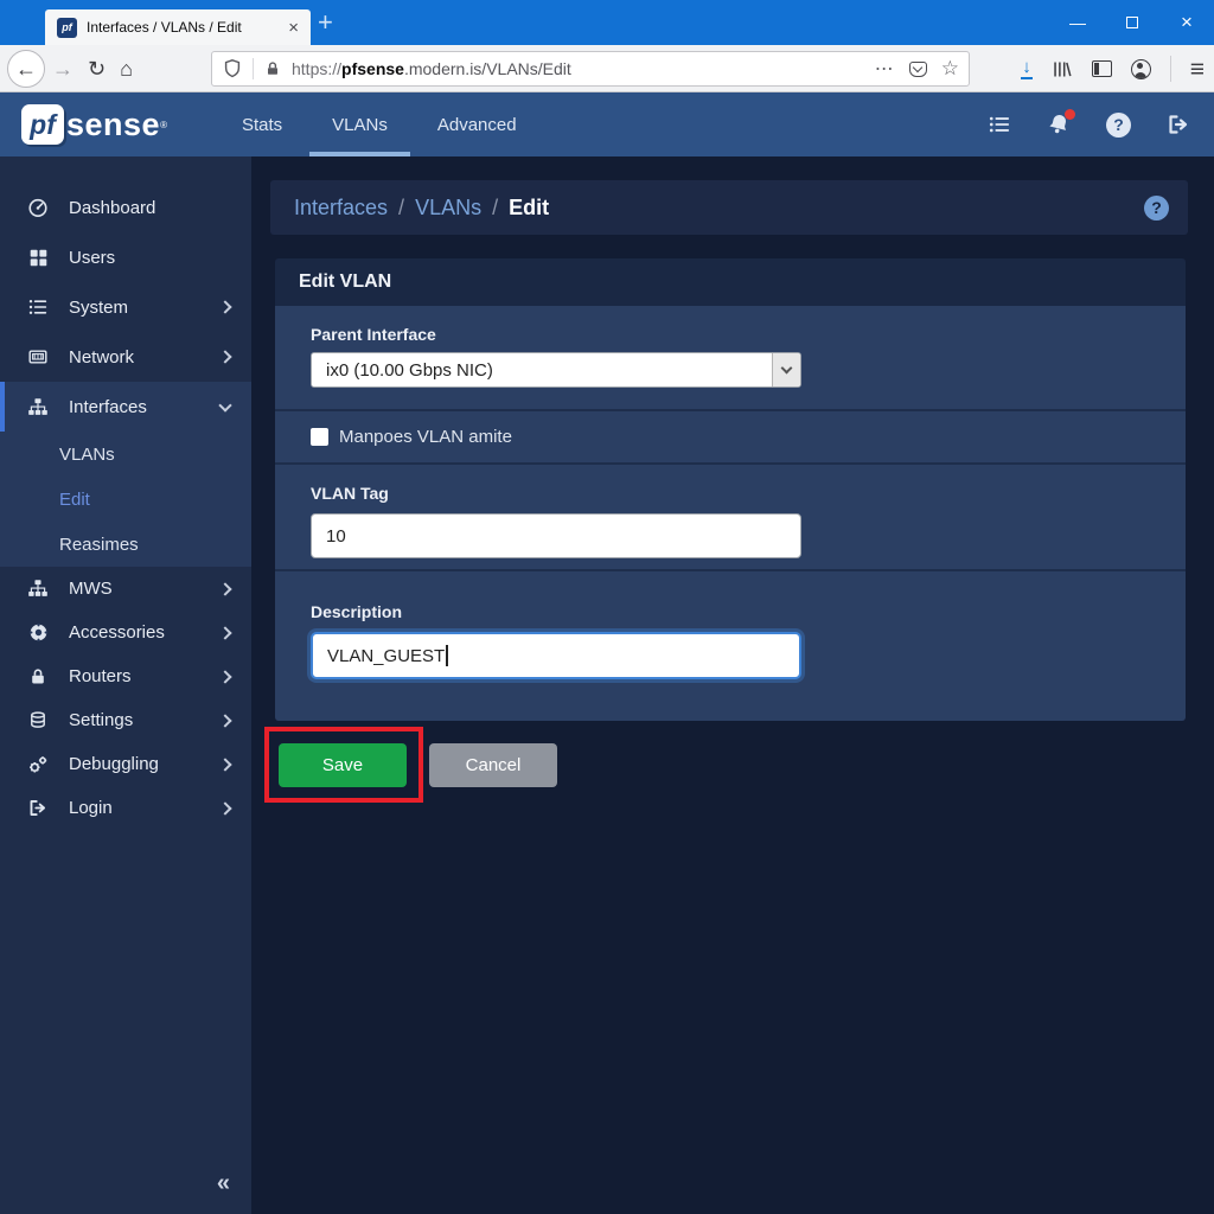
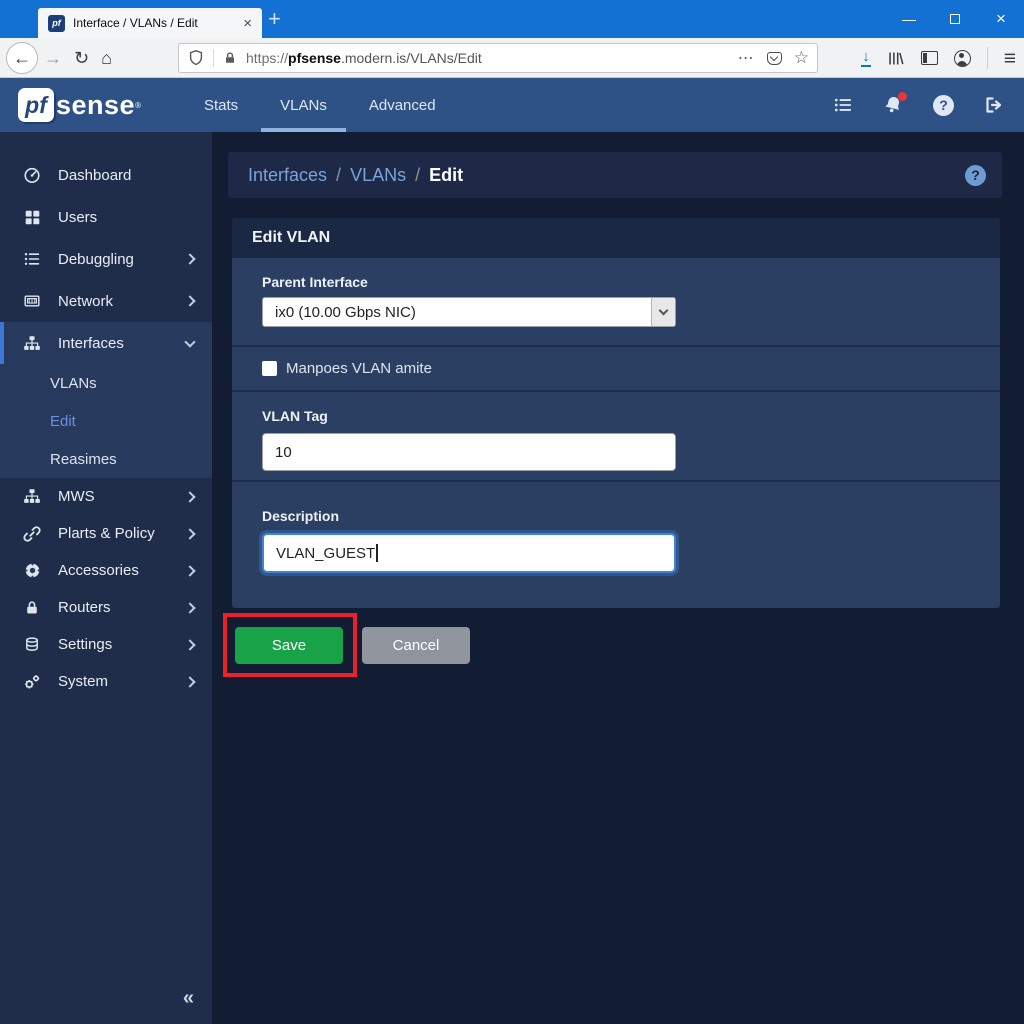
  pf
- Interfaces / VLANs / Edit
+ Interface / VLANs / Edit
  ×
  +
  —
  ×
  ←
  →
  ↻
  ⌂
  https://pfsense.modern.is/VLANs/Edit
  ⋯
  ☆
  ↓
  ≡
  pf
  sense
  ®
  Stats
  VLANs
  Advanced
  ?
  Dashboard
  Users
- System
+ Debuggling
  Network
  Interfaces
  VLANs
  Edit
  Reasimes
  MWS
+ Plarts & Policy
  Accessories
  Routers
  Settings
- Debuggling
+ System
- Login
  «
  Interfaces
  /
  VLANs
  /
  Edit
  ?
  Edit VLAN
  Parent Interface
  ix0 (10.00 Gbps NIC)
  Manpoes VLAN amite
  VLAN Tag
  10
  Description
  VLAN_GUEST
  Save
  Cancel
